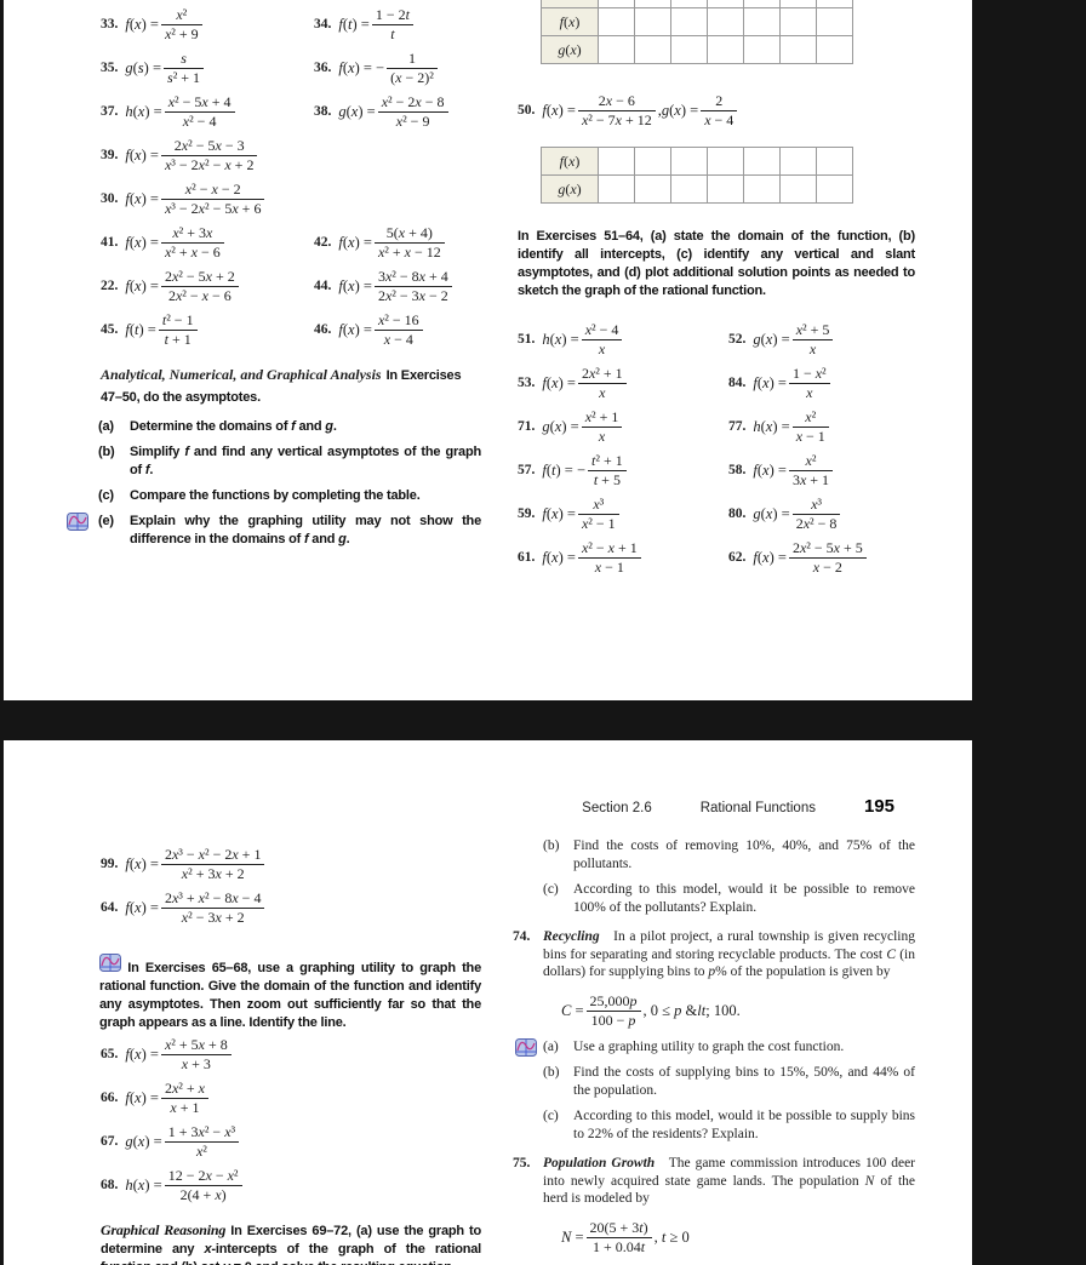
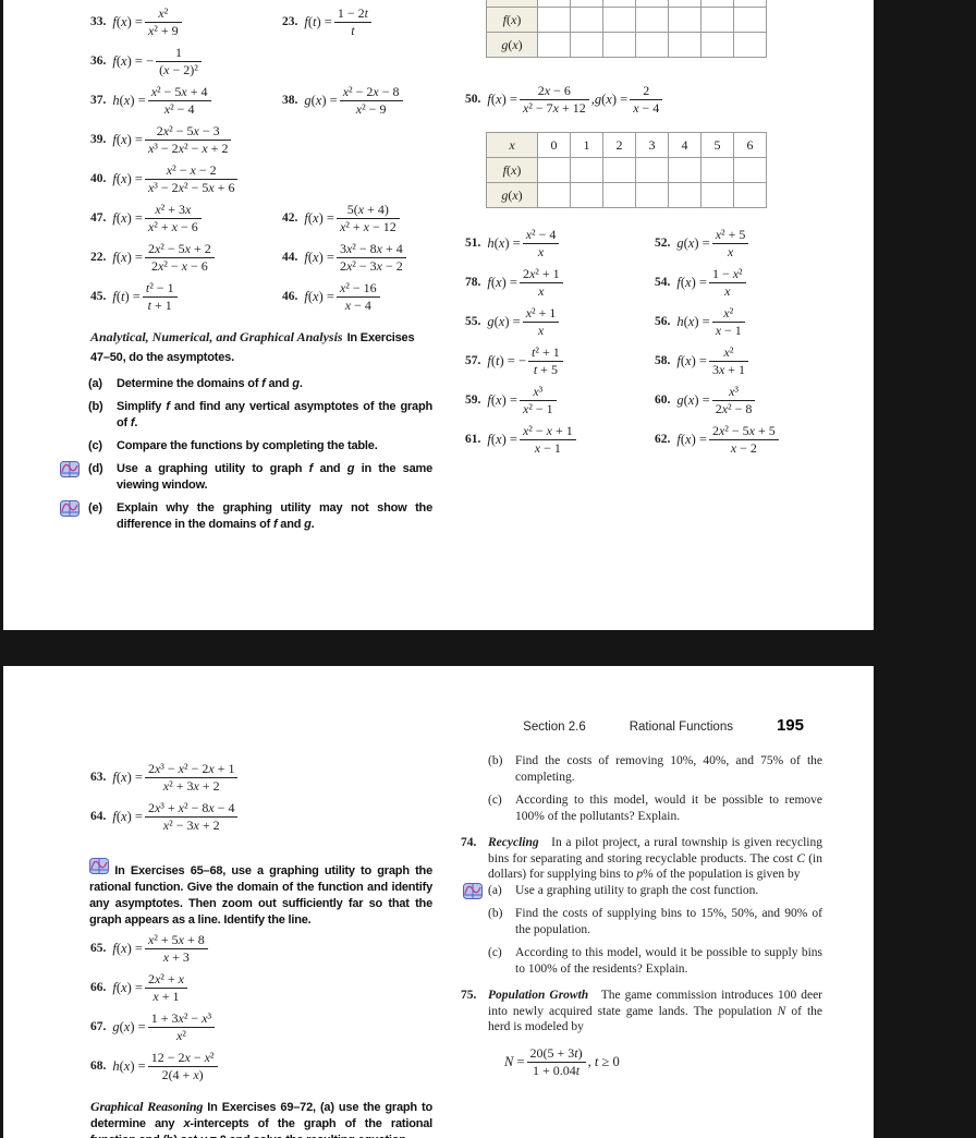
  33.
  f(x) =
  x²
  x² + 9
- 34.
+ 23.
  f(t) =
  1 − 2t
  t
- 35.
- g(s) =
- s
- s² + 1
  36.
  f(x) = −
  1
  (x − 2)²
  37.
  h(x) =
  x² − 5x + 4
  x² − 4
  38.
  g(x) =
  x² − 2x − 8
  x² − 9
  39.
  f(x) =
  2x² − 5x − 3
  x³ − 2x² − x + 2
- 30.
+ 40.
  f(x) =
  x² − x − 2
  x³ − 2x² − 5x + 6
- 41.
+ 47.
  f(x) =
  x² + 3x
  x² + x − 6
  42.
  f(x) =
  5(x + 4)
  x² + x − 12
  22.
  f(x) =
  2x² − 5x + 2
  2x² − x − 6
  44.
  f(x) =
  3x² − 8x + 4
  2x² − 3x − 2
  45.
  f(t) =
  t² − 1
  t + 1
  46.
  f(x) =
  x² − 16
  x − 4
  Analytical, Numerical, and Graphical Analysis In Exercises 47–50, do the asymptotes.
  (a)
  Determine the domains of f and g.
  (b)
  Simplify f and find any vertical asymptotes of the graph of f.
  (c)
  Compare the functions by completing the table.
+ (d)
+ Use a graphing utility to graph f and g in the same viewing window.
  (e)
  Explain why the graphing utility may not show the difference in the domains of f and g.
  f(x)
  g(x)
  50.
  f(x) =
  2x − 6
  x² − 7x + 12
  ,
  g(x) =
  2
  x − 4
+ x	0	1	2	3	4	5	6
  f(x)
  g(x)
- In Exercises 51–64, (a) state the domain of the function, (b) identify all intercepts, (c) identify any vertical and slant asymptotes, and (d) plot additional solution points as needed to sketch the graph of the rational function.
  51.
  h(x) =
  x² − 4
  x
  52.
  g(x) =
  x² + 5
  x
- 53.
+ 78.
  f(x) =
  2x² + 1
  x
- 84.
+ 54.
  f(x) =
  1 − x²
  x
- 71.
+ 55.
  g(x) =
  x² + 1
  x
- 77.
+ 56.
  h(x) =
  x²
  x − 1
  57.
  f(t) = −
  t² + 1
  t + 5
  58.
  f(x) =
  x²
  3x + 1
  59.
  f(x) =
  x³
  x² − 1
- 80.
+ 60.
  g(x) =
  x³
  2x² − 8
  61.
  f(x) =
  x² − x + 1
  x − 1
  62.
  f(x) =
  2x² − 5x + 5
  x − 2
  Section 2.6
  Rational Functions
  195
- 99.
+ 63.
  f(x) =
  2x³ − x² − 2x + 1
  x² + 3x + 2
  64.
  f(x) =
  2x³ + x² − 8x − 4
  x² − 3x + 2
  In Exercises 65–68, use a graphing utility to graph the rational function. Give the domain of the function and identify any asymptotes. Then zoom out sufficiently far so that the graph appears as a line. Identify the line.
  65.
  f(x) =
  x² + 5x + 8
  x + 3
  66.
  f(x) =
  2x² + x
  x + 1
  67.
  g(x) =
  1 + 3x² − x³
  x²
  68.
  h(x) =
  12 − 2x − x²
  2(4 + x)
  (b)
- Find the costs of removing 10%, 40%, and 75% of the pollutants.
+ Find the costs of removing 10%, 40%, and 75% of the completing.
  (c)
  According to this model, would it be possible to remove 100% of the pollutants? Explain.
  74.
  Recycling In a pilot project, a rural township is given recycling bins for separating and storing recyclable products. The cost C (in dollars) for supplying bins to p% of the population is given by
- C =
- 25,000p
- 100 − p
- , 0 ≤ p &lt; 100.
  (a)
  Use a graphing utility to graph the cost function.
  (b)
- Find the costs of supplying bins to 15%, 50%, and 44% of the population.
+ Find the costs of supplying bins to 15%, 50%, and 90% of the population.
  (c)
- According to this model, would it be possible to supply bins to 22% of the residents? Explain.
+ According to this model, would it be possible to supply bins to 100% of the residents? Explain.
  75.
  Population Growth The game commission introduces 100 deer into newly acquired state game lands. The population N of the herd is modeled by
  N =
  20(5 + 3t)
  1 + 0.04t
  , t ≥ 0
